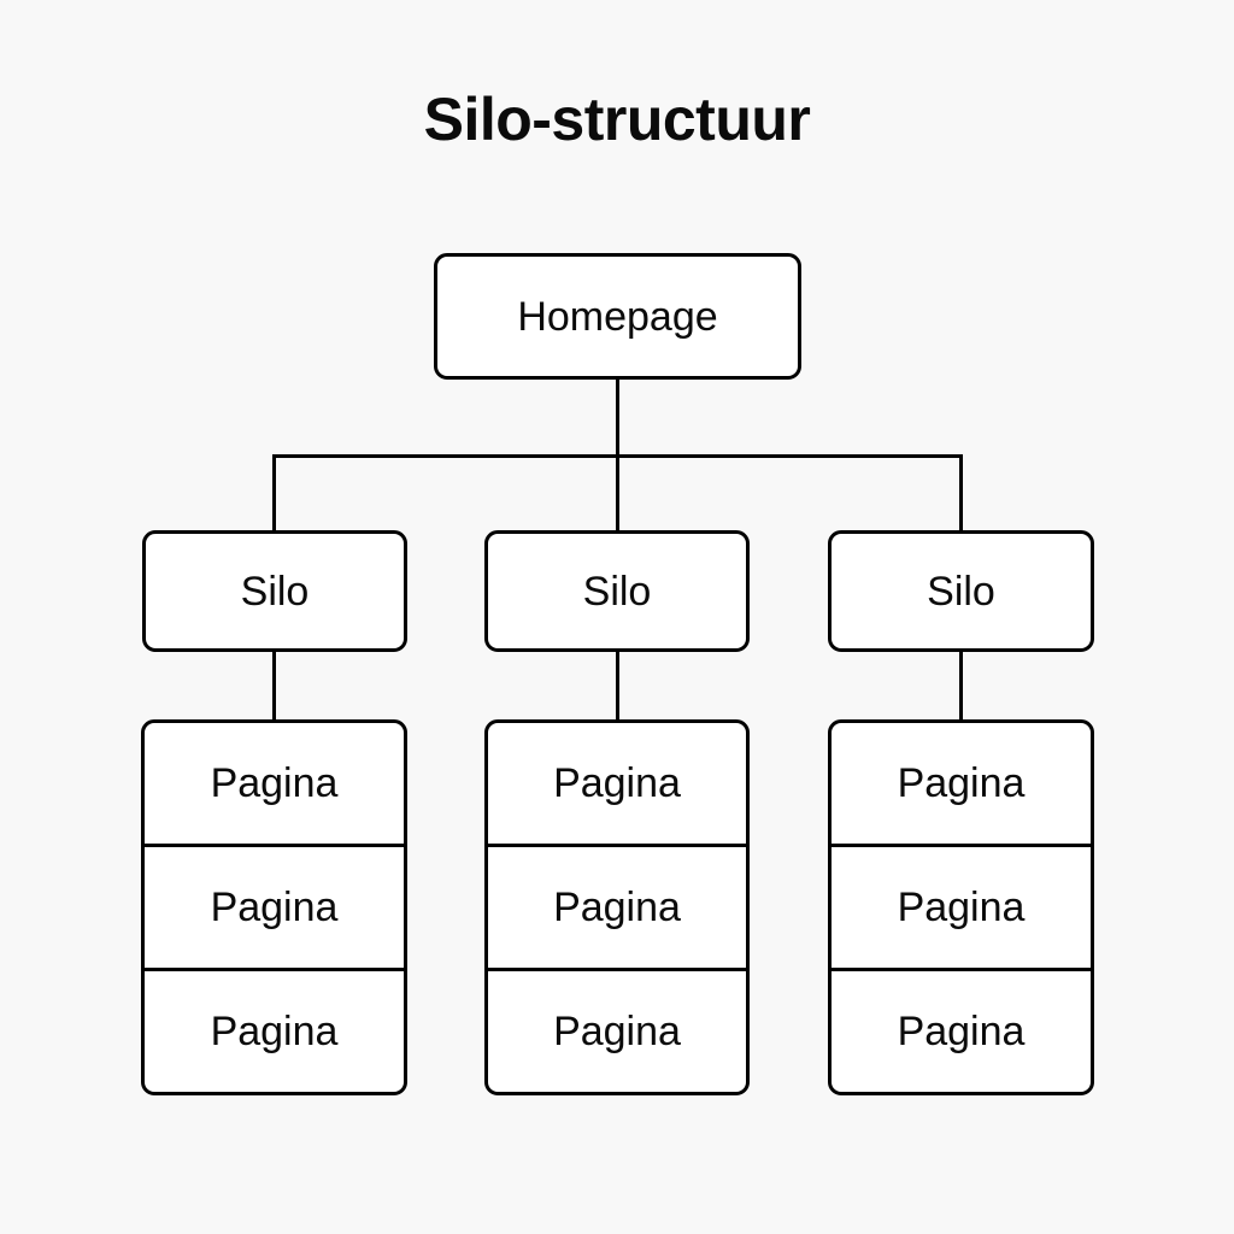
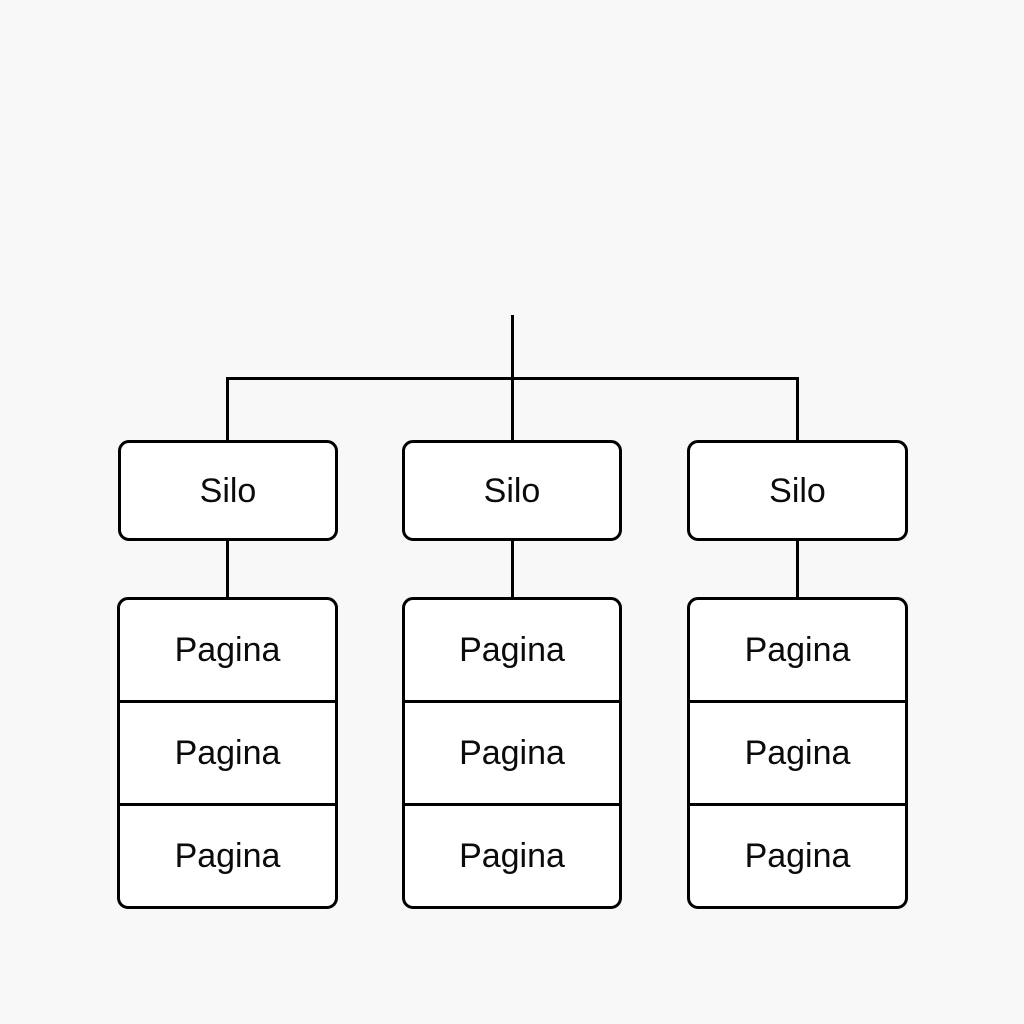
- Silo-structuur
- Homepage
  Silo
  Silo
  Silo
  Pagina
  Pagina
  Pagina
  Pagina
  Pagina
  Pagina
  Pagina
  Pagina
  Pagina
